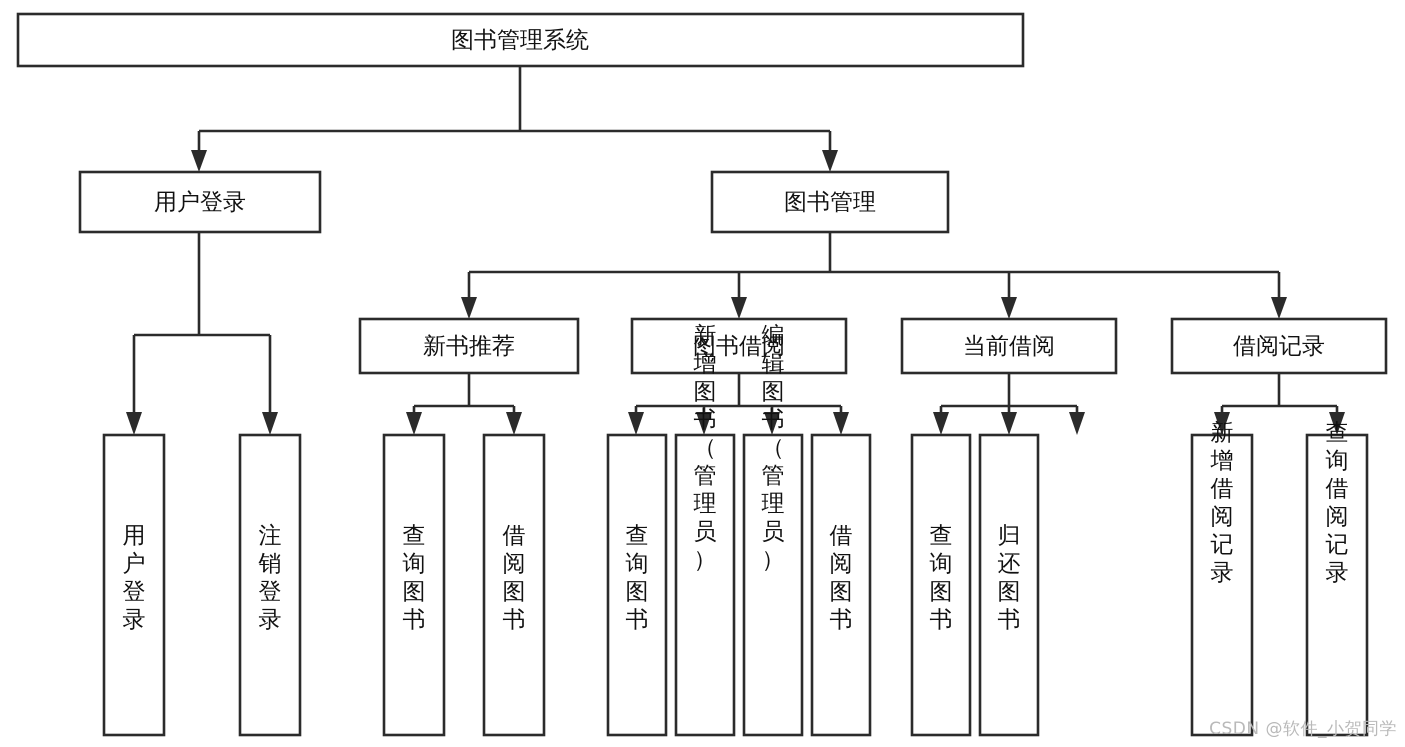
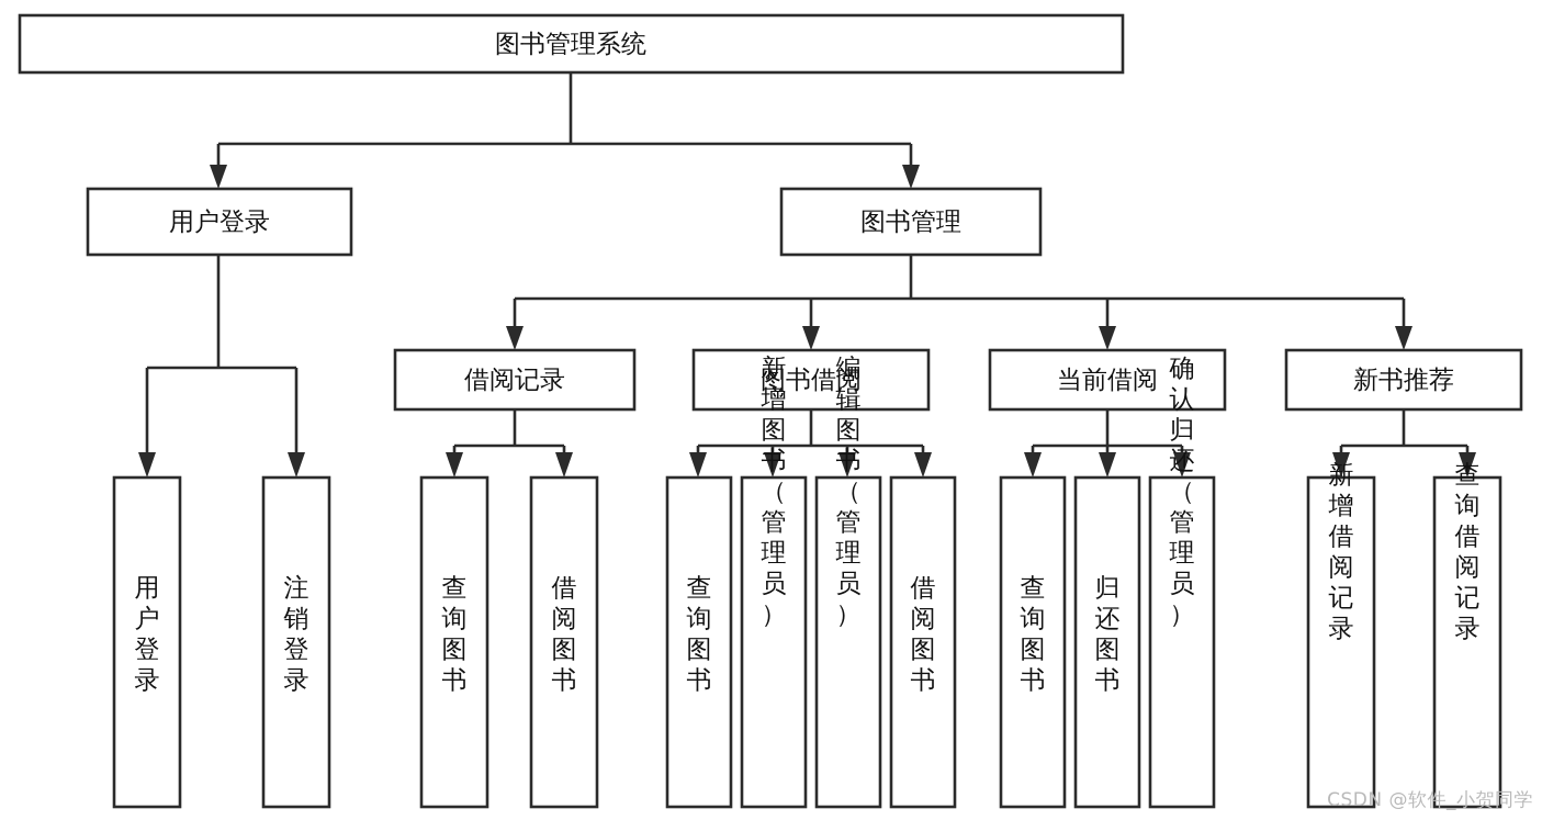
  图书管理系统
  用户登录
  图书管理
- 新书推荐
+ 借阅记录
  图书借阅
  当前借阅
- 借阅记录
+ 新书推荐
  用户登录
  注销登录
  查询图书
  借阅图书
  查询图书
  新增图书（管理员）
  编辑图书（管理员）
  借阅图书
  查询图书
  归还图书
+ 确认归还（管理员）
  新增借阅记录
  查询借阅记录
  CSDN @软件_小贺同学
